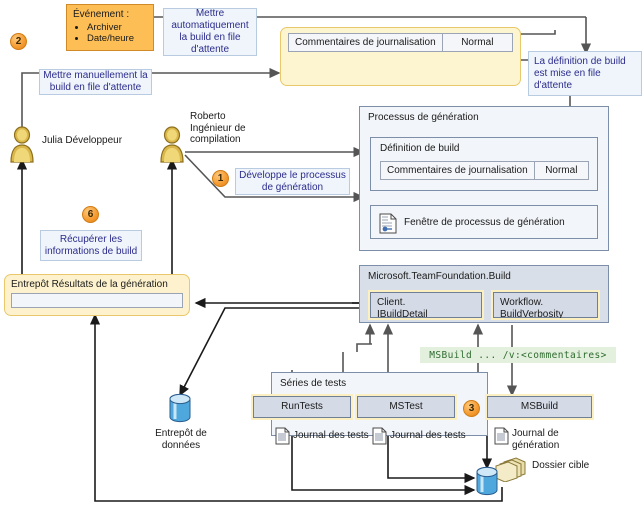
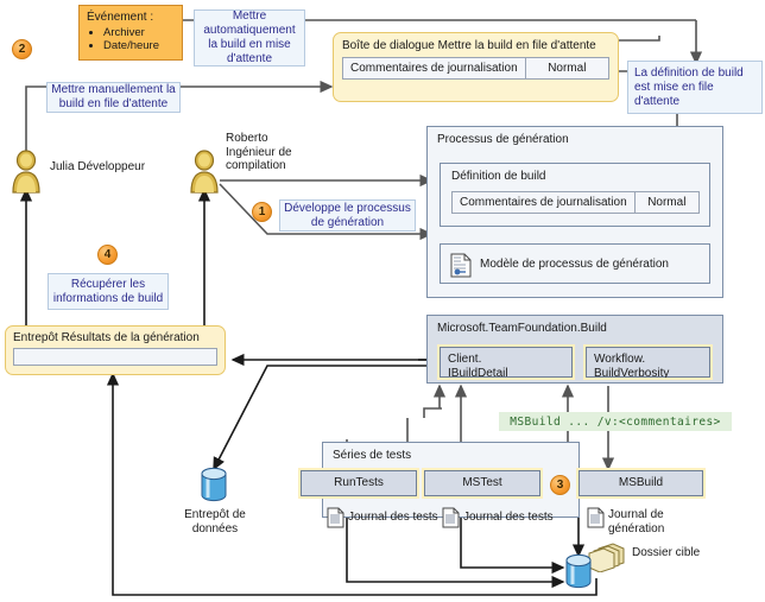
  2
  Événement :
  Archiver
  Date/heure
- Mettre automatiquement la build en file d'attente
+ Mettre automatiquement la build en mise d'attente
  Mettre manuellement la build en file d'attente
+ Boîte de dialogue Mettre la build en file d'attente
  Commentaires de journalisation
  Normal
  La définition de build est mise en file d'attente
  Julia Développeur
  Roberto
  Ingénieur de
  compilation
  1
  Développe le processus de génération
  Processus de génération
  Définition de build
  Commentaires de journalisation
  Normal
- Fenêtre de processus de génération
+ Modèle de processus de génération
- 6
+ 4
  Récupérer les informations de build
  Entrepôt Résultats de la génération
  Microsoft.TeamFoundation.Build
  Client.
  IBuildDetail
  Workflow.
  BuildVerbosity
  MSBuild ... /v:<commentaires>
  Séries de tests
  RunTests
  Journal des tests
  MSTest
  Journal des tests
  3
  MSBuild
  Journal de
  génération
  Dossier cible
  Entrepôt de
  données
